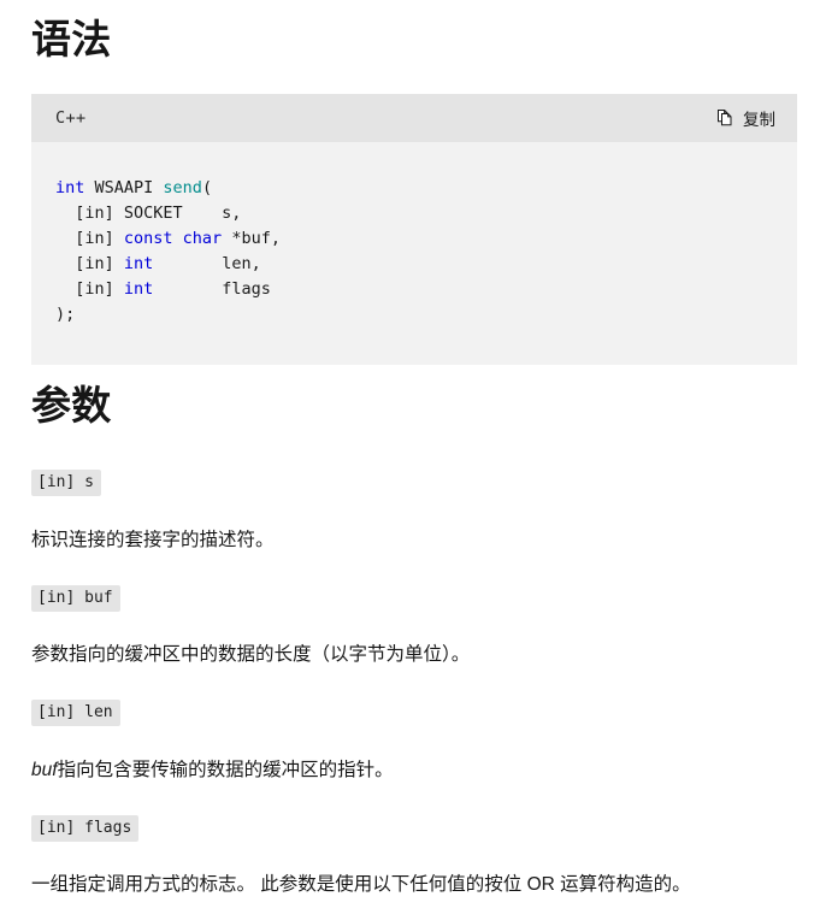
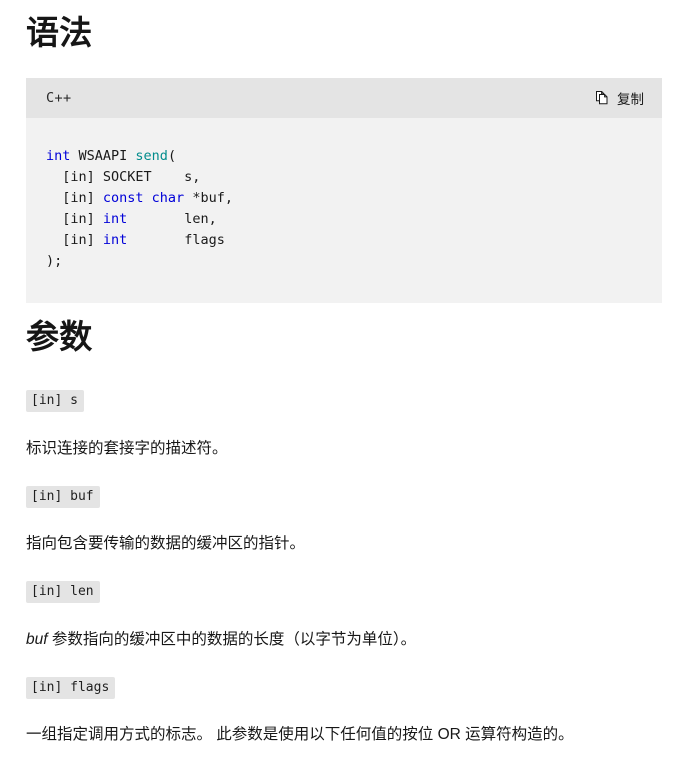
  语法
  C++
  复制
  int WSAAPI send( [in] SOCKET s, [in] const char *buf, [in] int len, [in] int flags );
  参数
  [in] s
  标识连接的套接字的描述符。
  [in] buf
- 参数指向的缓冲区中的数据的长度（以字节为单位）。
+ 指向包含要传输的数据的缓冲区的指针。
  [in] len
- buf指向包含要传输的数据的缓冲区的指针。
+ buf 参数指向的缓冲区中的数据的长度（以字节为单位）。
  [in] flags
  一组指定调用方式的标志。 此参数是使用以下任何值的按位 OR 运算符构造的。
